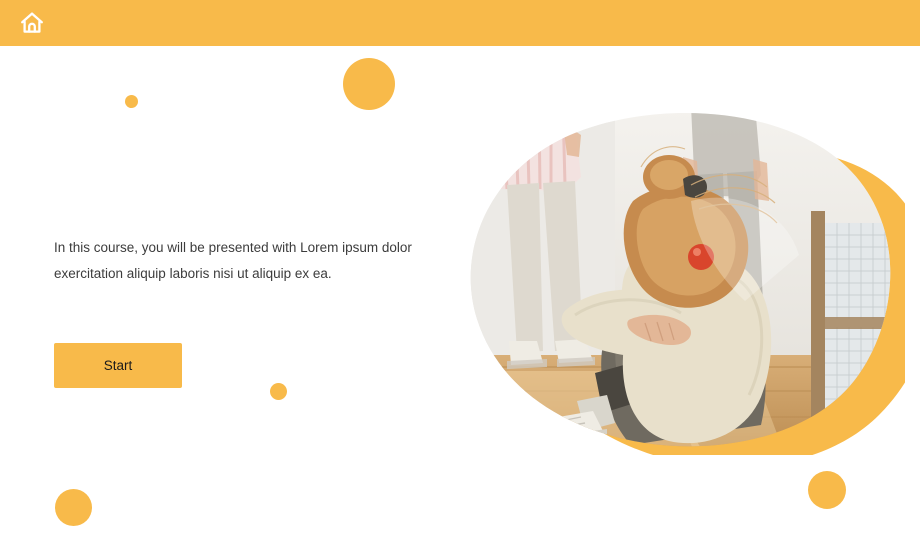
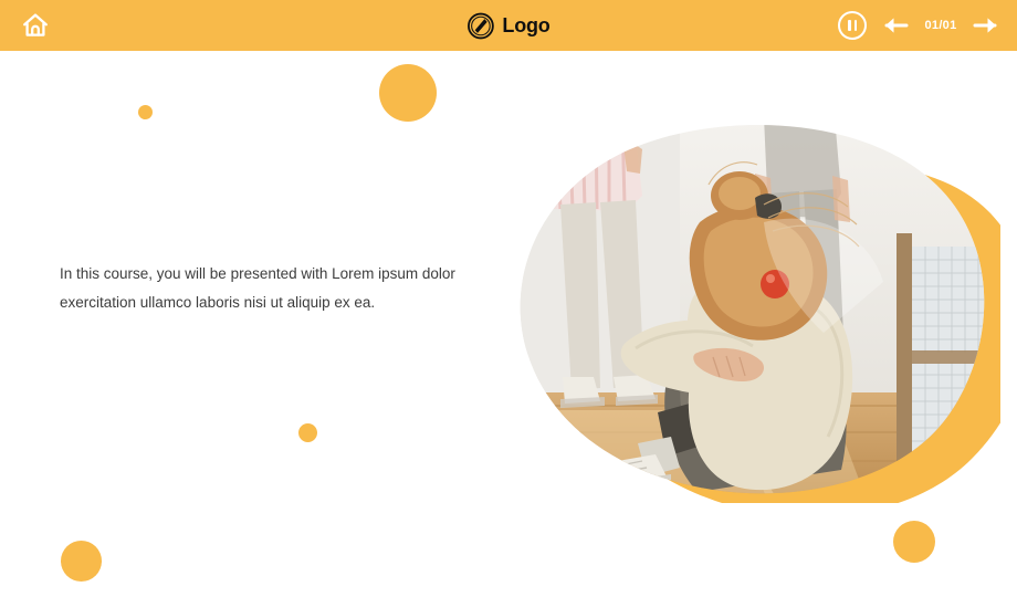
+ Logo
+ 01/01
- In this course, you will be presented with Lorem ipsum dolor exercitation aliquip laboris nisi ut aliquip ex ea.
+ In this course, you will be presented with Lorem ipsum dolor exercitation ullamco laboris nisi ut aliquip ex ea.
- Start
